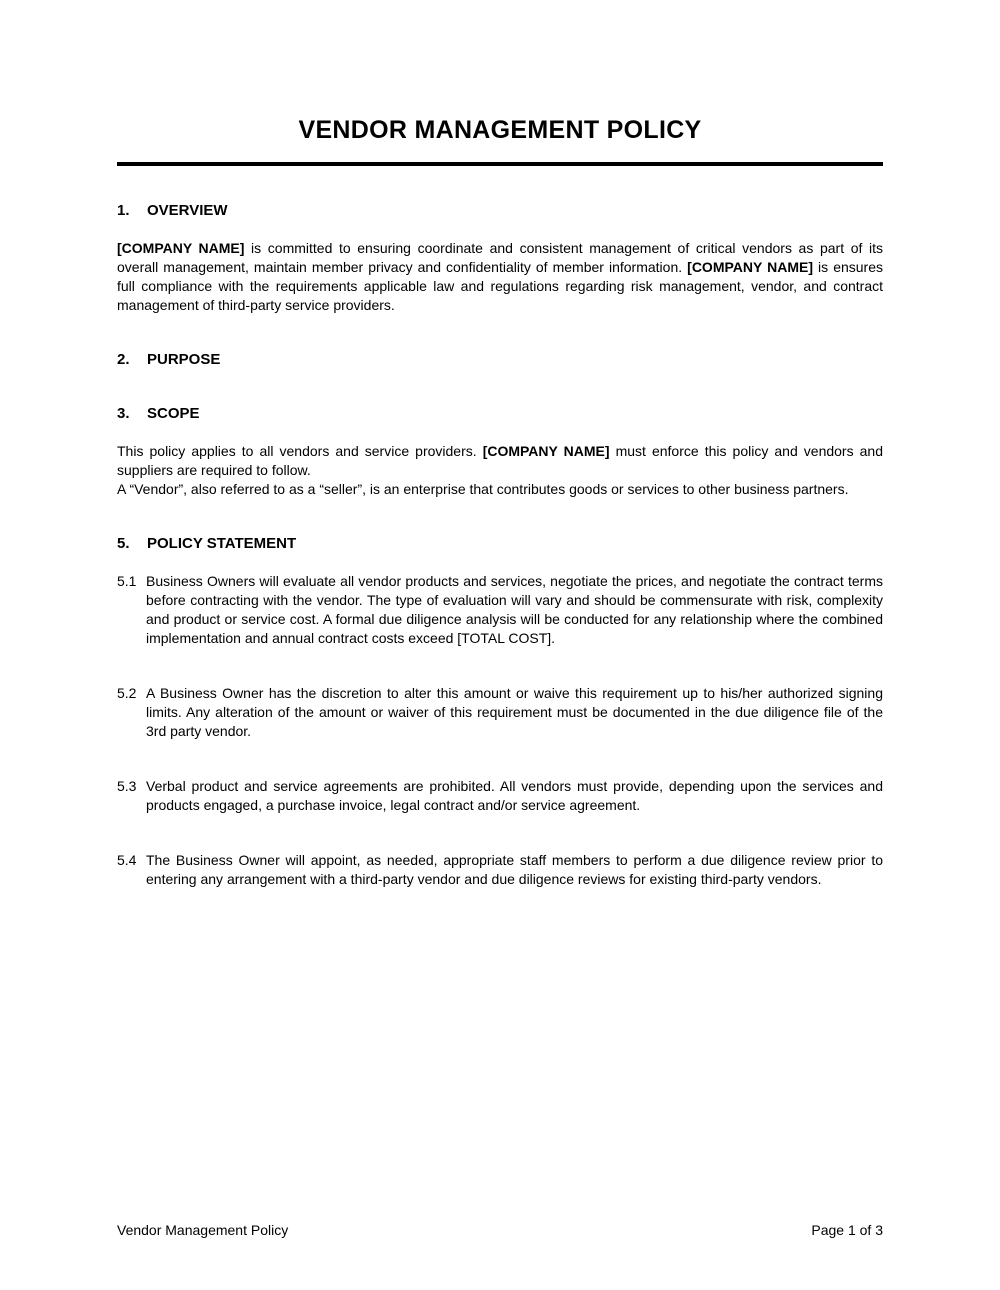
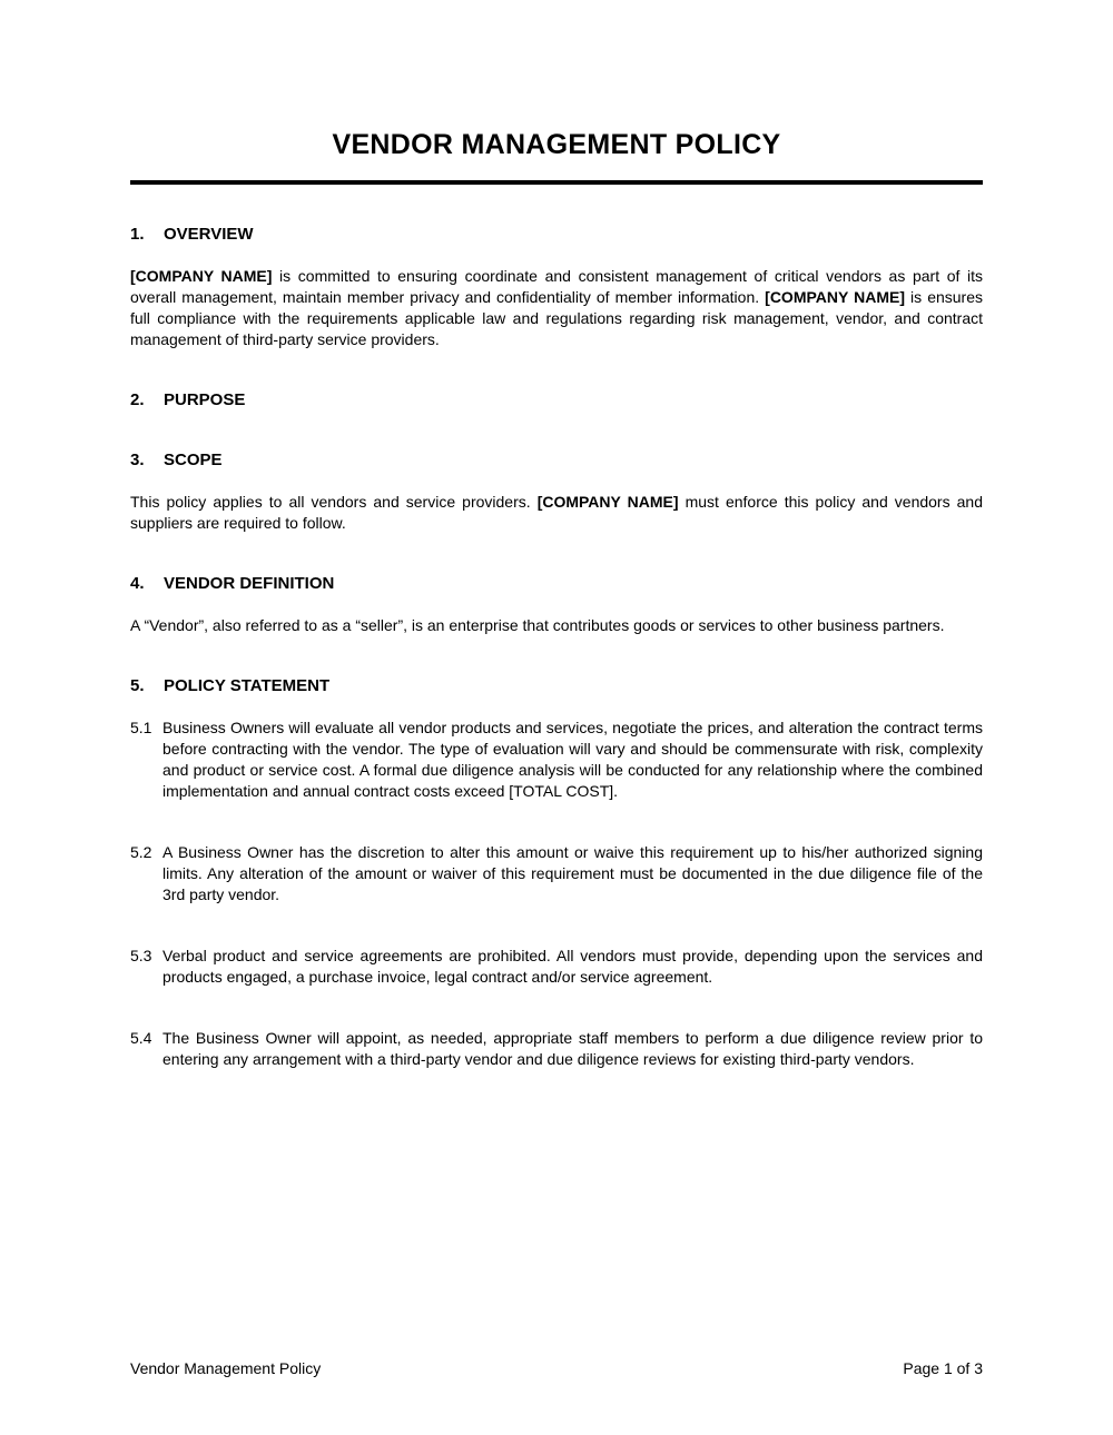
  VENDOR MANAGEMENT POLICY
  1.
  OVERVIEW
  [COMPANY NAME] is committed to ensuring coordinate and consistent management of critical vendors as part of its overall management, maintain member privacy and confidentiality of member information. [COMPANY NAME] is ensures full compliance with the requirements applicable law and regulations regarding risk management, vendor, and contract management of third-party service providers.
  2.
  PURPOSE
  3.
  SCOPE
  This policy applies to all vendors and service providers. [COMPANY NAME] must enforce this policy and vendors and suppliers are required to follow.
+ 4.
+ VENDOR DEFINITION
  A “Vendor”, also referred to as a “seller”, is an enterprise that contributes goods or services to other business partners.
  5.
  POLICY STATEMENT
  5.1
- Business Owners will evaluate all vendor products and services, negotiate the prices, and negotiate the contract terms before contracting with the vendor. The type of evaluation will vary and should be commensurate with risk, complexity and product or service cost. A formal due diligence analysis will be conducted for any relationship where the combined implementation and annual contract costs exceed [TOTAL COST].
+ Business Owners will evaluate all vendor products and services, negotiate the prices, and alteration the contract terms before contracting with the vendor. The type of evaluation will vary and should be commensurate with risk, complexity and product or service cost. A formal due diligence analysis will be conducted for any relationship where the combined implementation and annual contract costs exceed [TOTAL COST].
  5.2
  A Business Owner has the discretion to alter this amount or waive this requirement up to his/her authorized signing limits. Any alteration of the amount or waiver of this requirement must be documented in the due diligence file of the 3rd party vendor.
  5.3
  Verbal product and service agreements are prohibited. All vendors must provide, depending upon the services and products engaged, a purchase invoice, legal contract and/or service agreement.
  5.4
  The Business Owner will appoint, as needed, appropriate staff members to perform a due diligence review prior to entering any arrangement with a third-party vendor and due diligence reviews for existing third-party vendors.
  Vendor Management Policy
  Page 1 of 3
